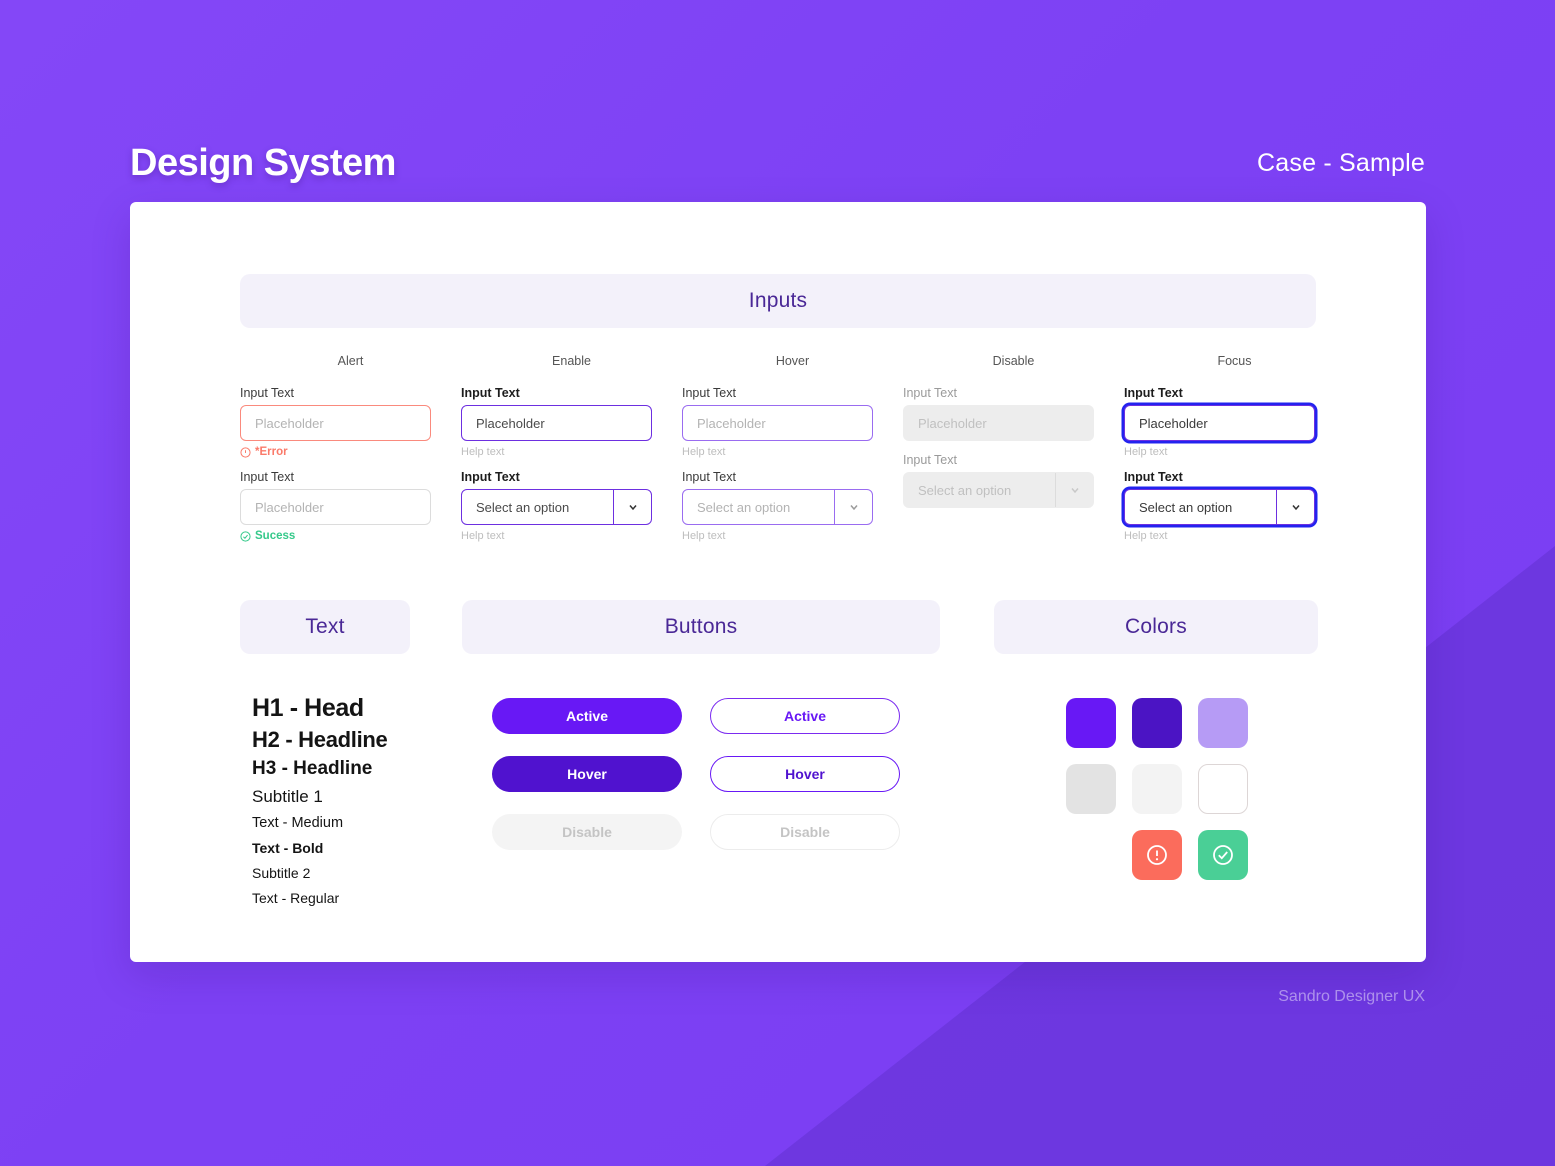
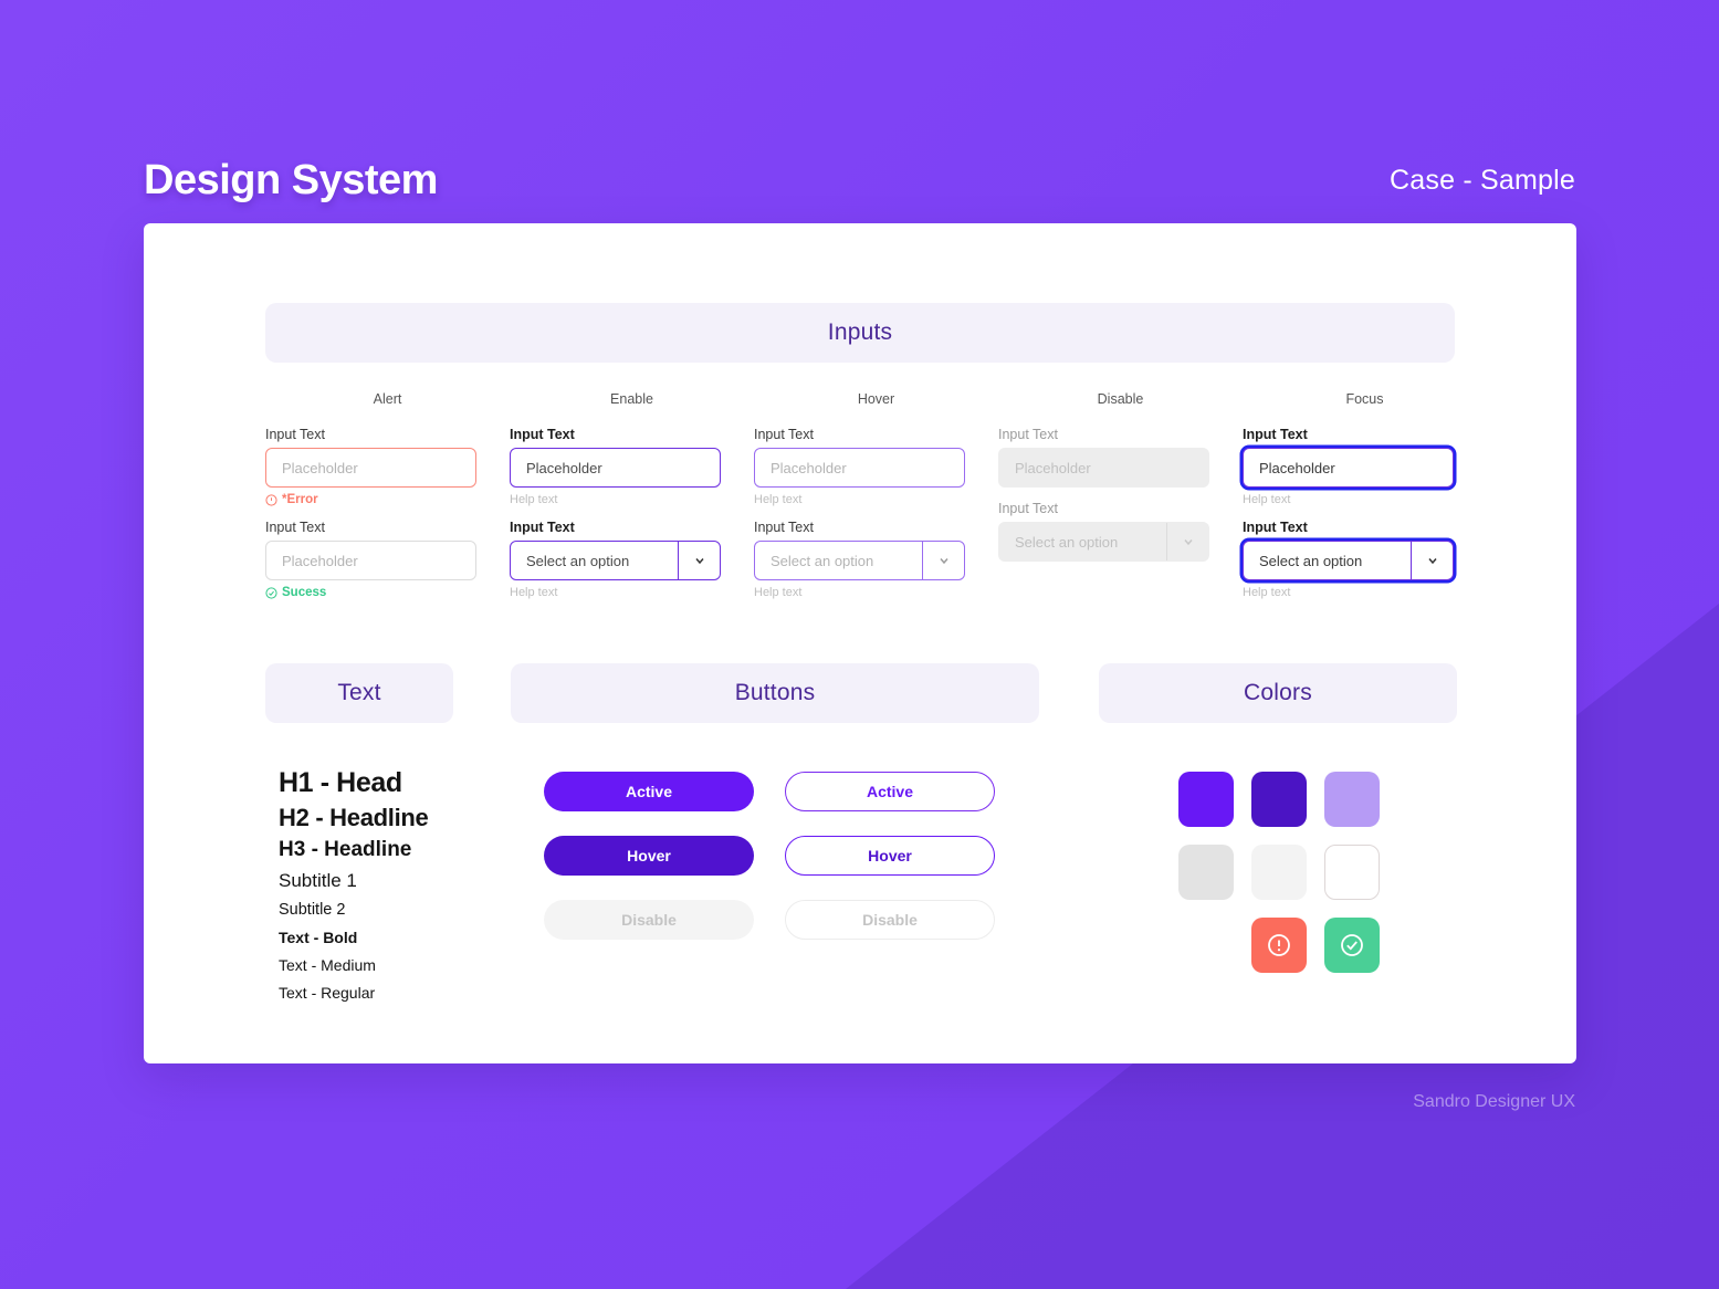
  Design System
  Case - Sample
  Inputs
  Alert
  Enable
  Hover
  Disable
  Focus
  Input Text
  Placeholder
  *Error
  Input Text
  Placeholder
  Sucess
  Input Text
  Placeholder
  Help text
  Input Text
  Select an option
  Help text
  Input Text
  Placeholder
  Help text
  Input Text
  Select an option
  Help text
  Input Text
  Placeholder
  Input Text
  Select an option
  Input Text
  Placeholder
  Help text
  Input Text
  Select an option
  Help text
  Text
  H1 - Head
  H2 - Headline
  H3 - Headline
  Subtitle 1
- Text - Medium
+ Subtitle 2
  Text - Bold
- Subtitle 2
+ Text - Medium
  Text - Regular
  Buttons
  Active
  Active
  Hover
  Hover
  Disable
  Disable
  Colors
  Sandro Designer UX
